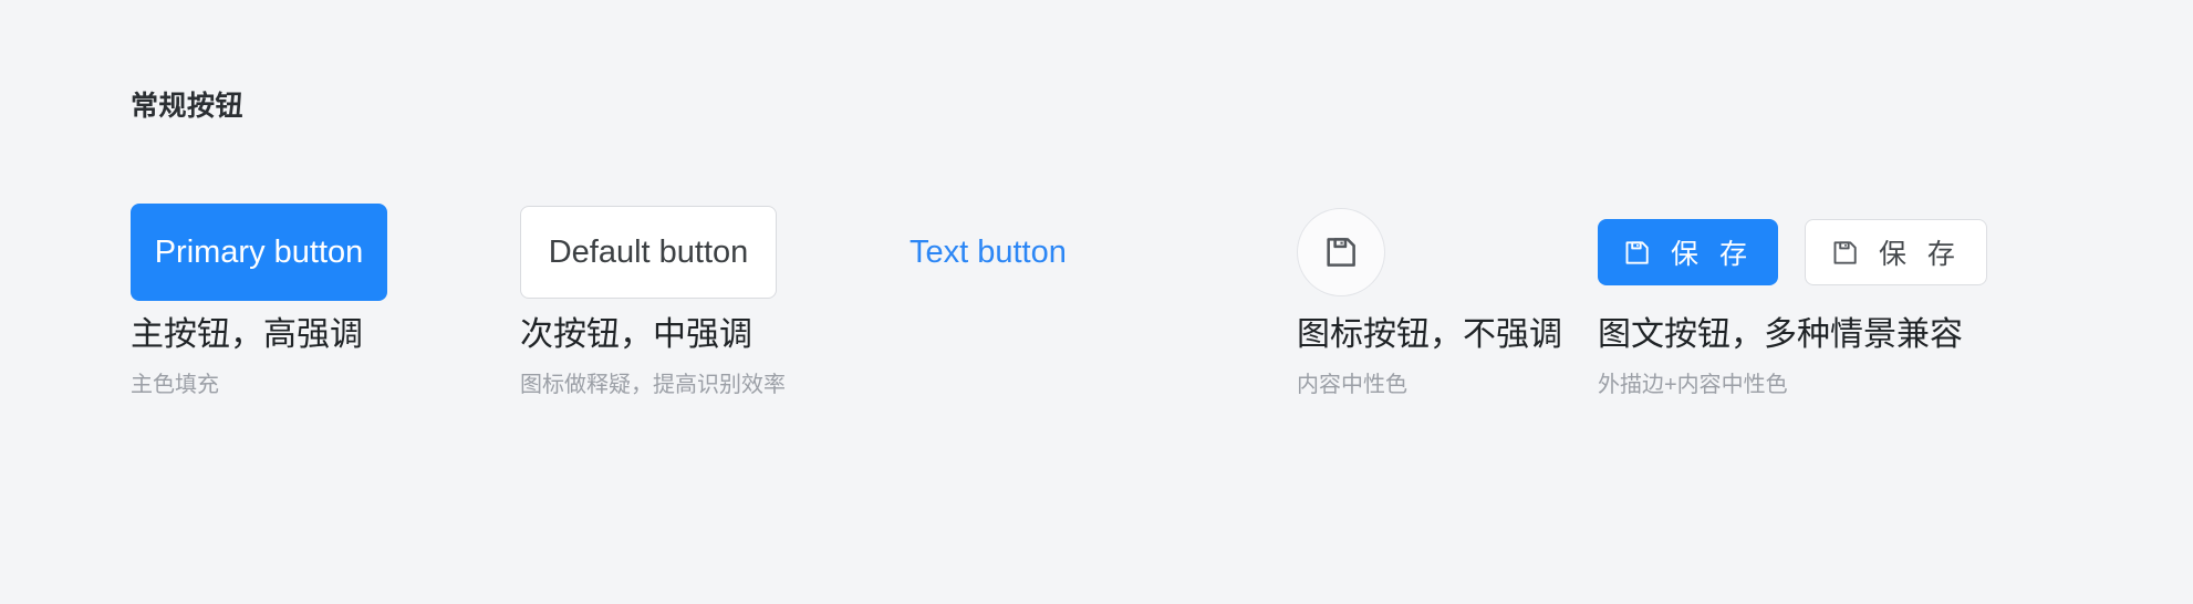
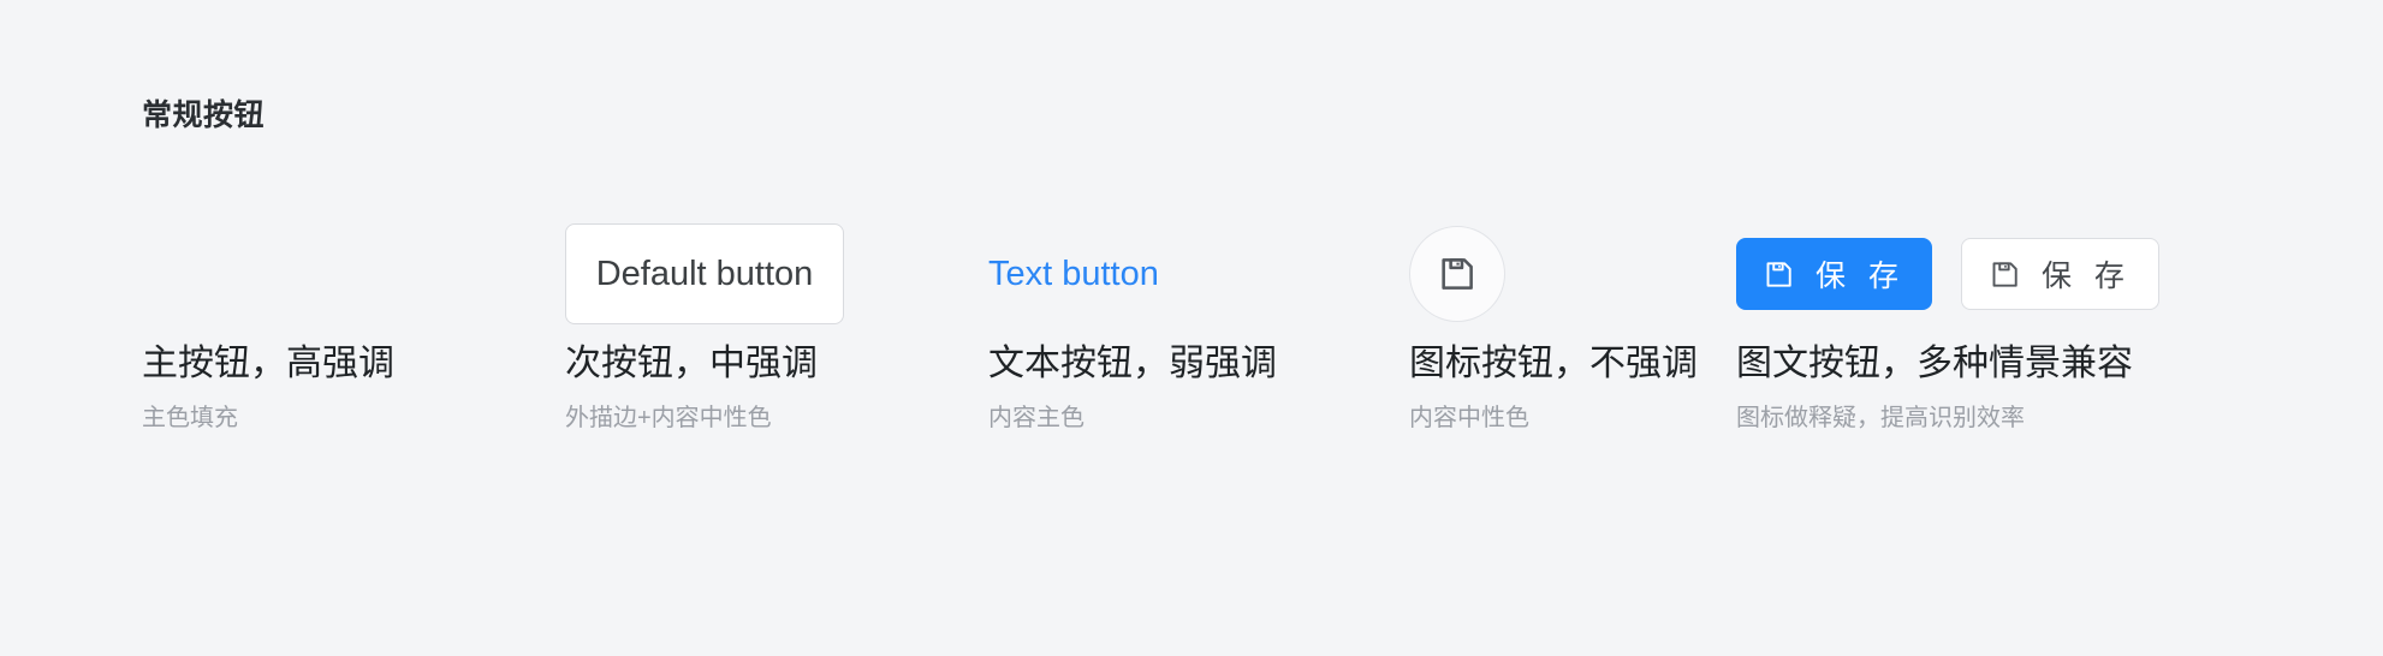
  常规按钮
- Primary button
  主按钮，高强调
  主色填充
  Default button
  次按钮，中强调
- 图标做释疑，提高识别效率
+ 外描边+内容中性色
  Text button
+ 文本按钮，弱强调
+ 内容主色
  图标按钮，不强调
  内容中性色
  保 存
  保 存
  图文按钮，多种情景兼容
- 外描边+内容中性色
+ 图标做释疑，提高识别效率
